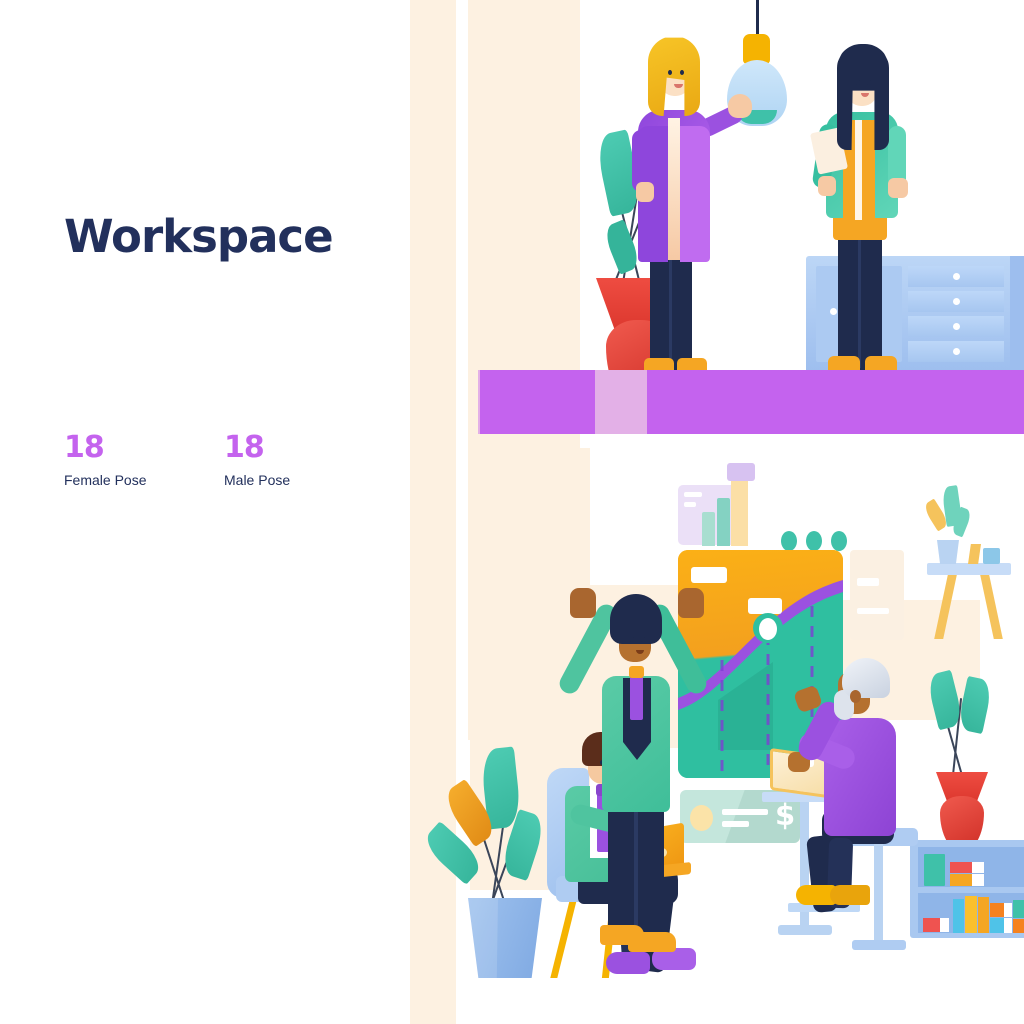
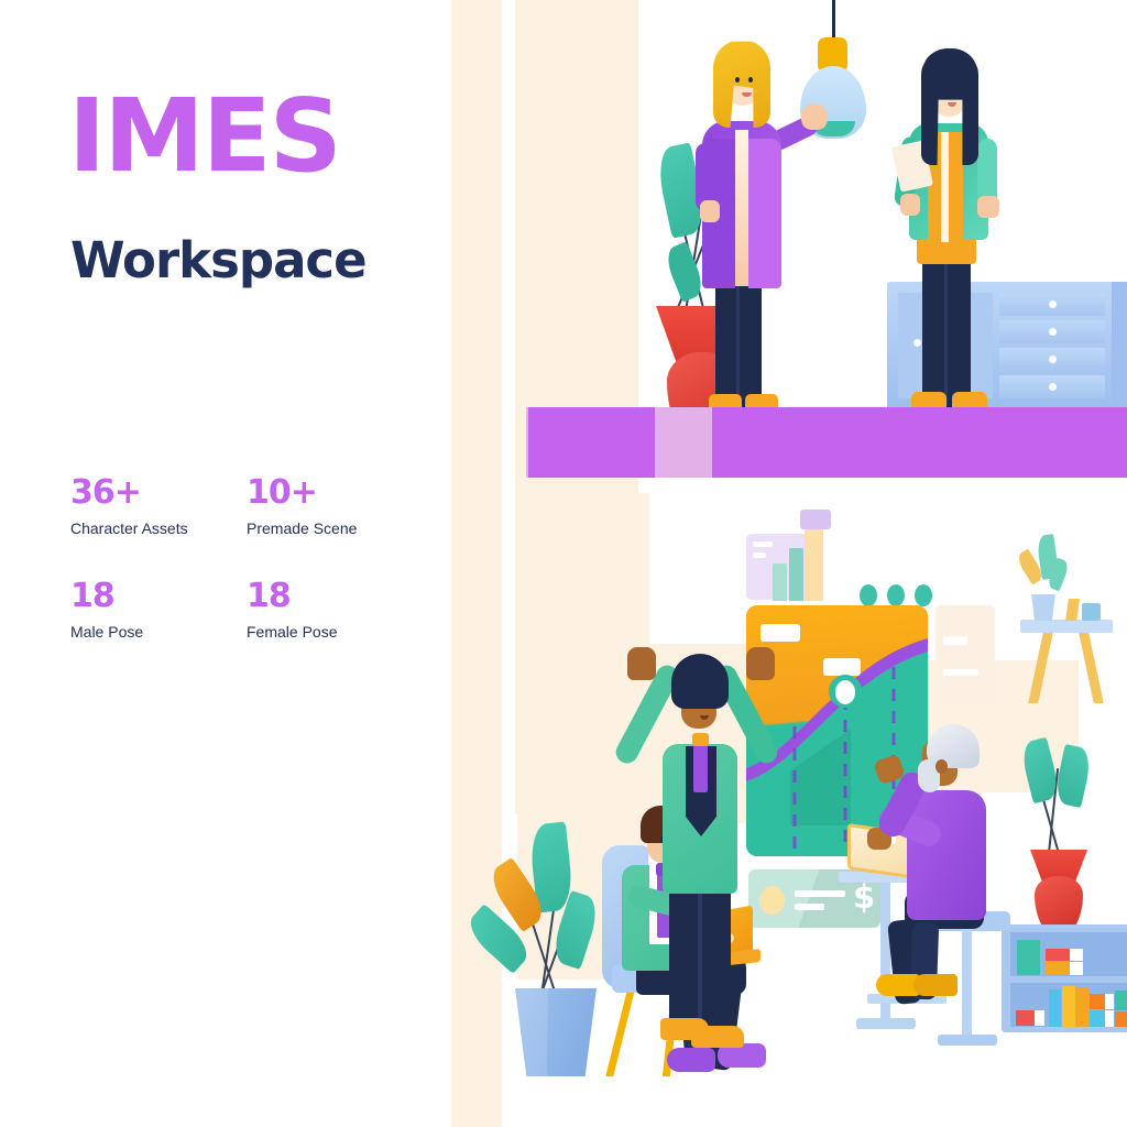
  $
+ IMES
  Workspace
+ 36+
+ Character Assets
+ 10+
+ Premade Scene
  18
- Female Pose
+ Male Pose
  18
- Male Pose
+ Female Pose
